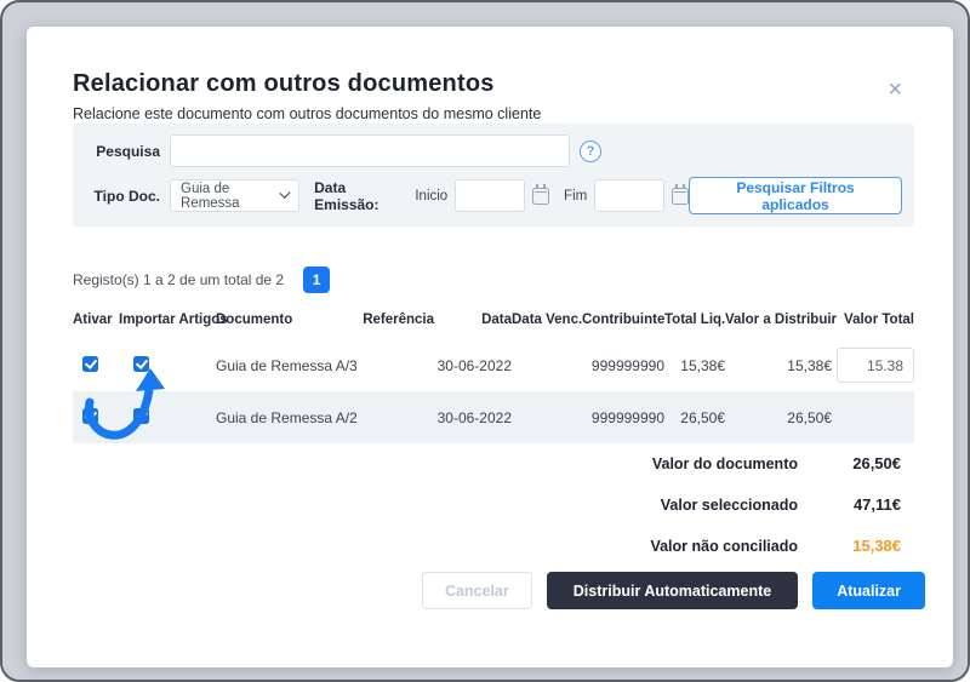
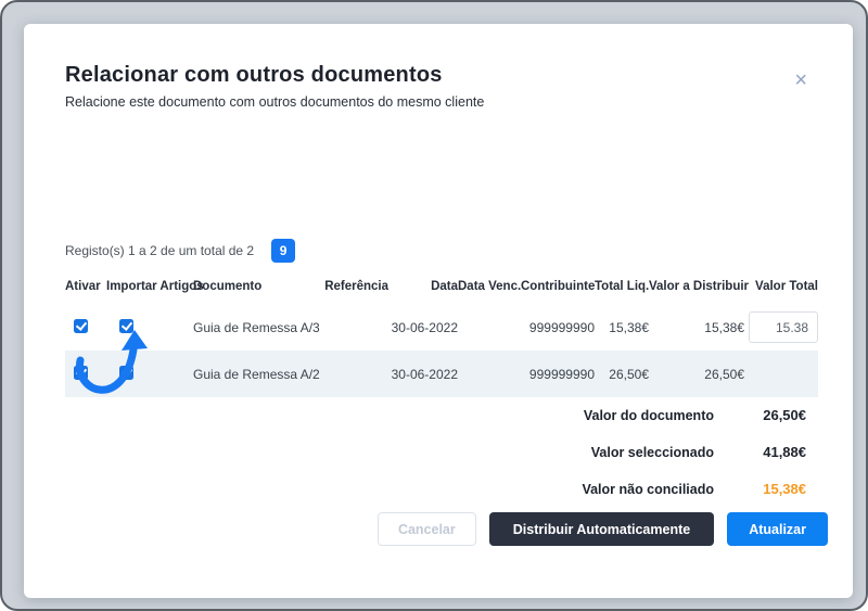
  ×
  Relacionar com outros documentos
  Relacione este documento com outros documentos do mesmo cliente
- Pesquisa
- ?
- Tipo Doc.
- Guia de Remessa
- Data Emissão:
- Inicio
- Fim
- Pesquisar Filtros aplicados
  Registo(s) 1 a 2 de um total de 2
- 1
+ 9
  Ativar
  Importar Artigo
  Documento
  Referência
  Data
  Data Venc.
  Contribuinte
  Total Liq.
  Valor a Distribui
  Valor Total
  Guia de Remessa A/3
  30-06-2022
  999999990
  15,38€
  15,38€
  15.38
  Guia de Remessa A/2
  30-06-2022
  999999990
  26,50€
  26,50€
  Valor do documento
  26,50€
  Valor seleccionado
- 47,11€
+ 41,88€
  Valor não conciliado
  15,38€
  Cancelar
  Distribuir Automaticamente
  Atualizar
